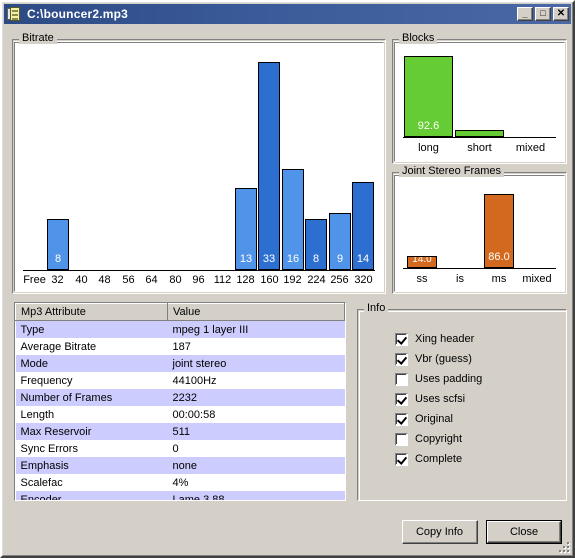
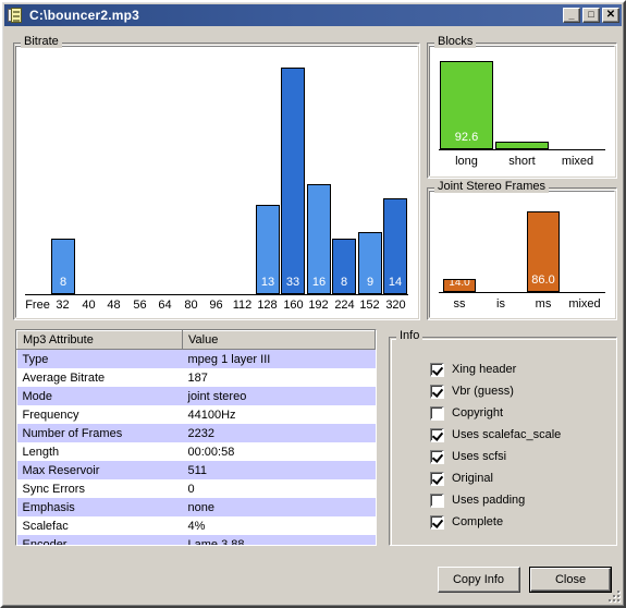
  C:\bouncer2.mp3
  _
  □
  ✕
  Bitrate
  Free
  8
  32
  40
  48
  56
  64
  80
  96
  112
  13
  128
  33
  160
  16
  192
  8
  224
  9
- 256
+ 152
  14
  320
  Blocks
  92.6
  long
  short
  mixed
  Joint Stereo Frames
  14.0
  ss
  is
  86.0
  ms
  mixed
  Mp3 Attribute	Value
  Type	mpeg 1 layer III
  Average Bitrate	187
  Mode	joint stereo
  Frequency	44100Hz
  Number of Frames	2232
  Length	00:00:58
  Max Reservoir	511
  Sync Errors	0
  Emphasis	none
  Scalefac	4%
  Encoder	Lame 3.88
  Info
  Xing header
  Vbr (guess)
- Uses padding
+ Copyright
+ Uses scalefac_scale
  Uses scfsi
  Original
- Copyright
+ Uses padding
  Complete
  Copy Info
  Close
